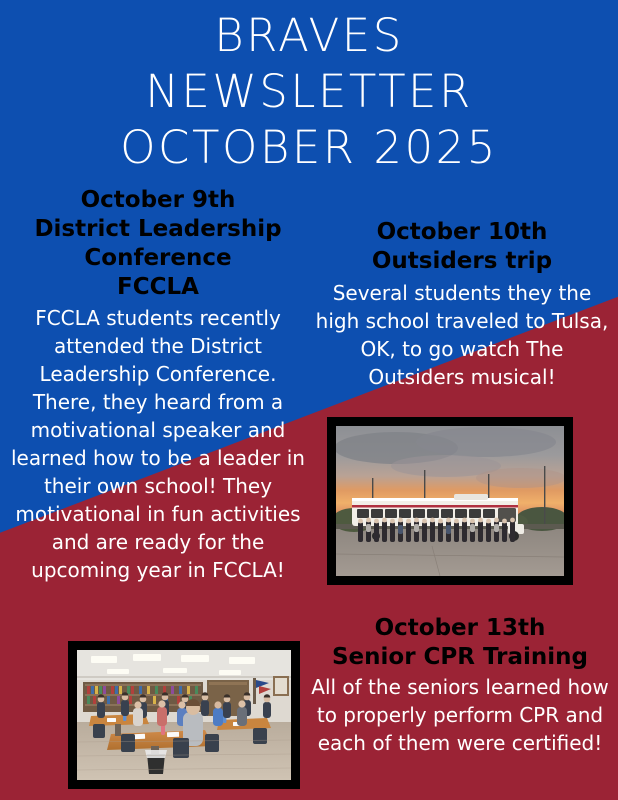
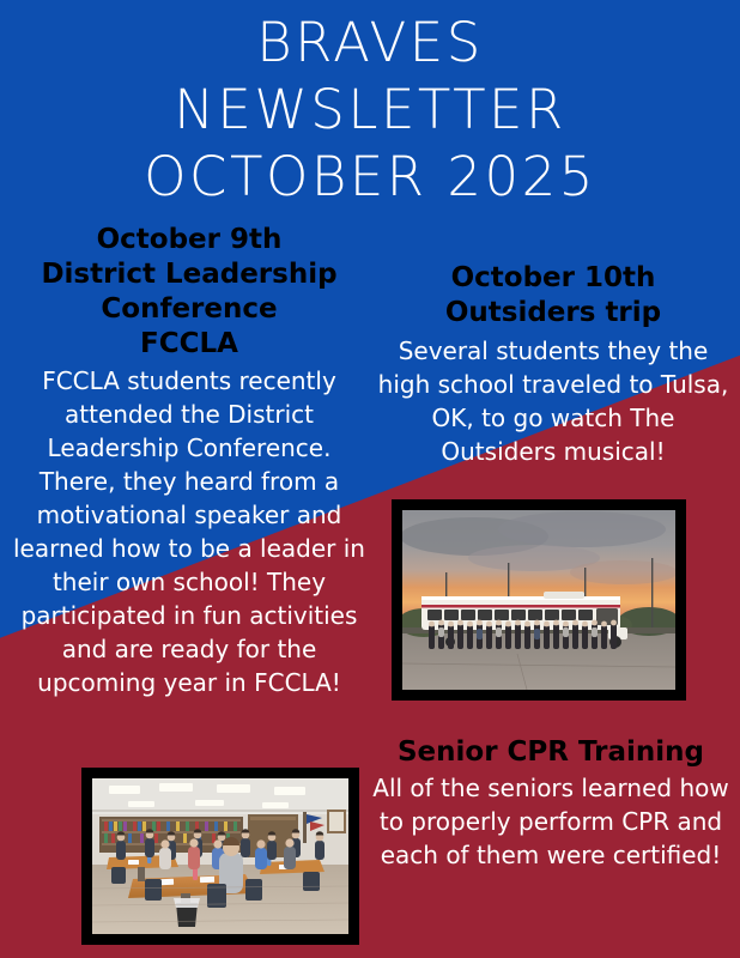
  BRAVES
  NEWSLETTER
  OCTOBER 2025
  October 9th
  District Leadership
  Conference
  FCCLA
- FCCLA students recently attended the District Leadership Conference. There, they heard from a motivational speaker and learned how to be a leader in their own school! They motivational in fun activities and are ready for the upcoming year in FCCLA!
+ FCCLA students recently attended the District Leadership Conference. There, they heard from a motivational speaker and learned how to be a leader in their own school! They participated in fun activities and are ready for the upcoming year in FCCLA!
  October 10th
  Outsiders trip
  Several students they the high school traveled to Tulsa, OK, to go watch The Outsiders musical!
- October 13th
  Senior CPR Training
  All of the seniors learned how to properly perform CPR and each of them were certified!
